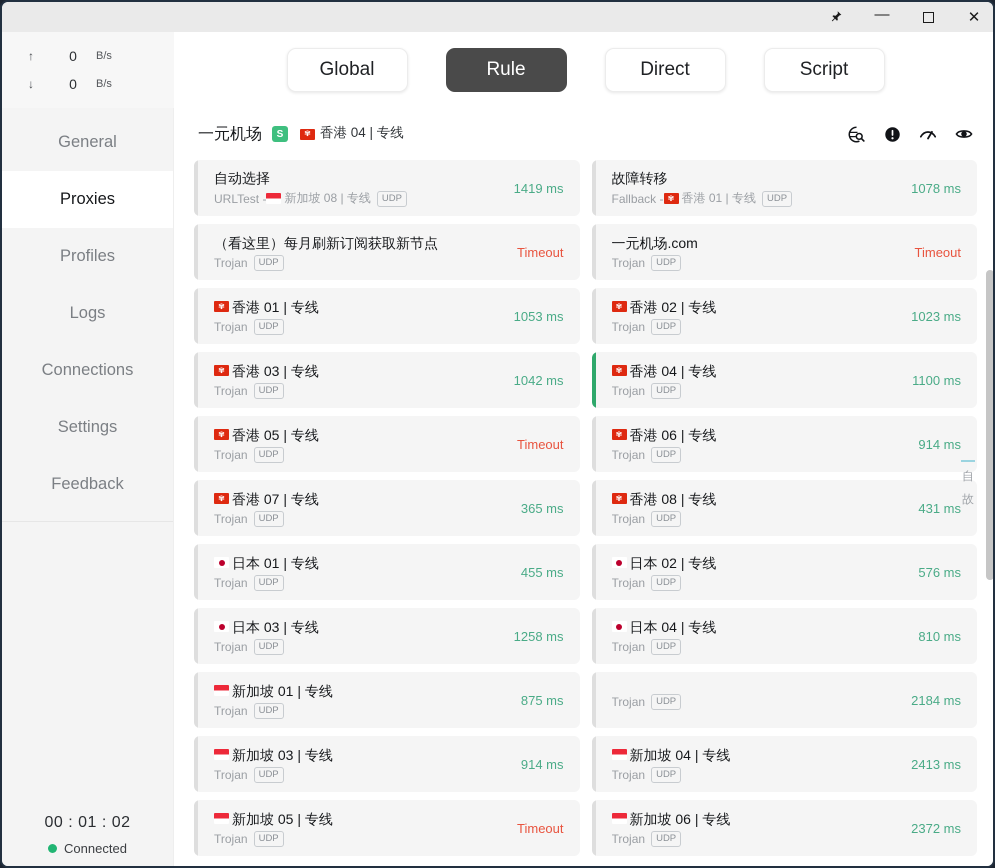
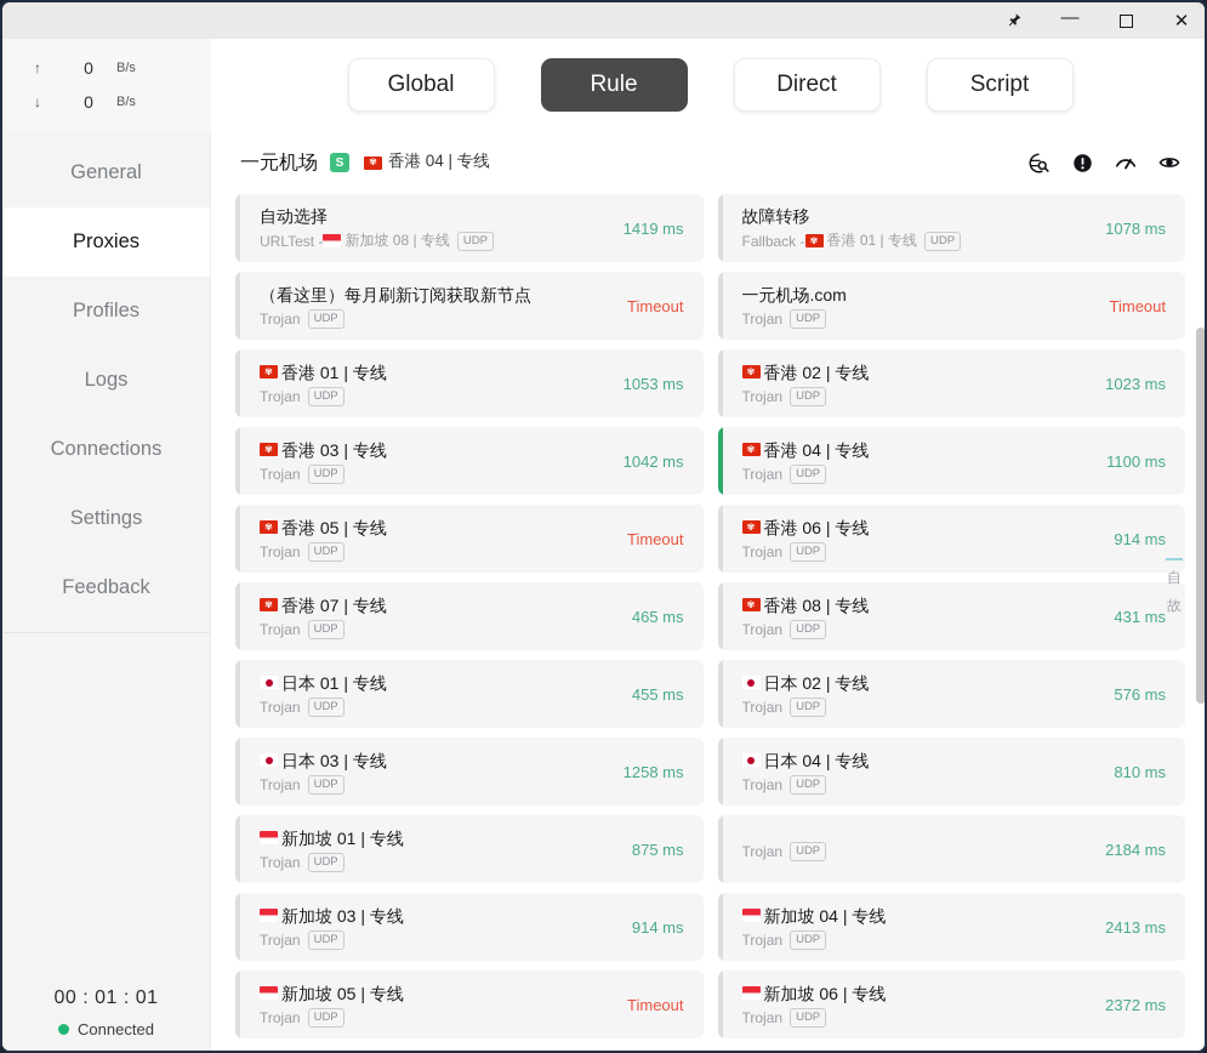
  —
  ✕
  ↑
  0
  B/s
  ↓
  0
  B/s
  Global
  Rule
  Direct
  Script
  General
  Proxies
  Profiles
  Logs
  Connections
  Settings
  Feedback
- 00 : 01 : 02
+ 00 : 01 : 01
  Connected
  一元机场
  S
  香港 04 | 专线
  自动选择
  URLTest -
  新加坡 08 | 专线
  UDP
  1419 ms
  故障转移
  Fallback -
  香港 01 | 专线
  UDP
  1078 ms
  （看这里）每月刷新订阅获取新节点
  Trojan
  UDP
  Timeout
  一元机场.com
  Trojan
  UDP
  Timeout
  香港 01 | 专线
  Trojan
  UDP
  1053 ms
  香港 02 | 专线
  Trojan
  UDP
  1023 ms
  香港 03 | 专线
  Trojan
  UDP
  1042 ms
  香港 04 | 专线
  Trojan
  UDP
  1100 ms
  香港 05 | 专线
  Trojan
  UDP
  Timeout
  香港 06 | 专线
  Trojan
  UDP
  914 ms
  香港 07 | 专线
  Trojan
  UDP
- 365 ms
+ 465 ms
  香港 08 | 专线
  Trojan
  UDP
  431 ms
  日本 01 | 专线
  Trojan
  UDP
  455 ms
  日本 02 | 专线
  Trojan
  UDP
  576 ms
  日本 03 | 专线
  Trojan
  UDP
  1258 ms
  日本 04 | 专线
  Trojan
  UDP
  810 ms
  新加坡 01 | 专线
  Trojan
  UDP
  875 ms
  Trojan
  UDP
  2184 ms
  新加坡 03 | 专线
  Trojan
  UDP
  914 ms
  新加坡 04 | 专线
  Trojan
  UDP
  2413 ms
  新加坡 05 | 专线
  Trojan
  UDP
  Timeout
  新加坡 06 | 专线
  Trojan
  UDP
  2372 ms
  自
  故
